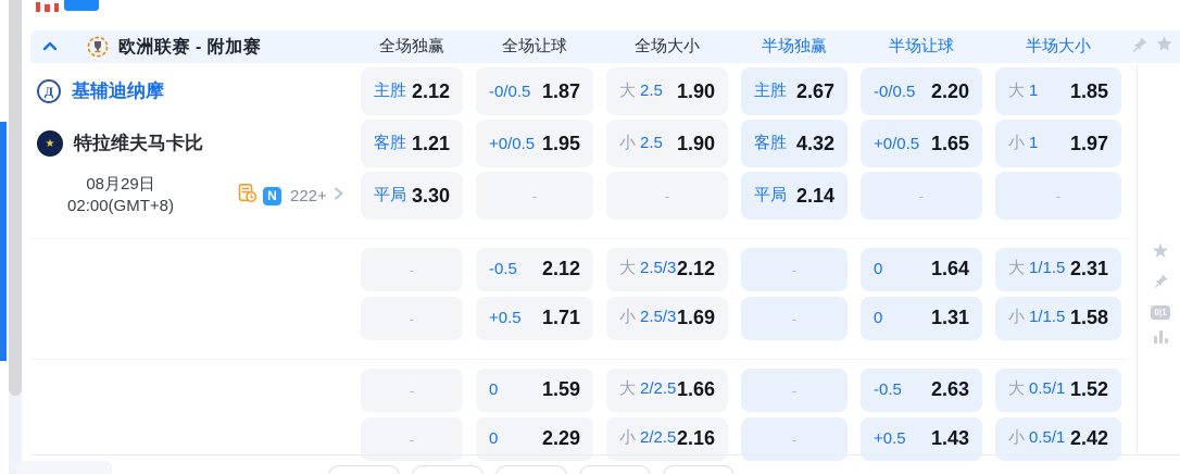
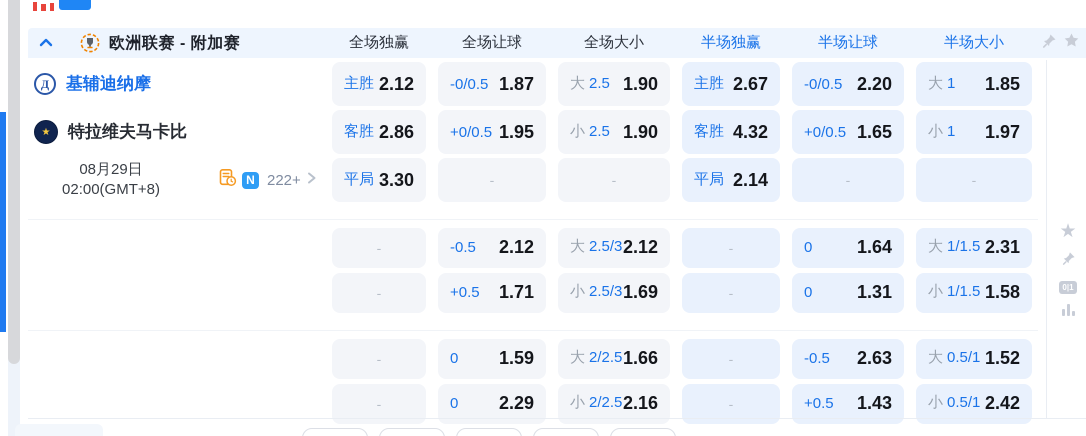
  欧洲联赛 - 附加赛
  全场独赢
  全场让球
  全场大小
  半场独赢
  半场让球
  半场大小
  Д
  基辅迪纳摩
  主胜
  2.12
  -0/0.5
  1.87
  大
  2.5
  1.90
  主胜
  2.67
  -0/0.5
  2.20
  大
  1
  1.85
  ★
  特拉维夫马卡比
  客胜
- 1.21
+ 2.86
  +0/0.5
  1.95
  小
  2.5
  1.90
  客胜
  4.32
  +0/0.5
  1.65
  小
  1
  1.97
  08月29日
  02:00(GMT+8)
  N
  222+
  平局
  3.30
  -
  -
  平局
  2.14
  -
  -
  -
  -0.5
  2.12
  大
  2.5/3
  2.12
  -
  0
  1.64
  大
  1/1.5
  2.31
  -
  +0.5
  1.71
  小
  2.5/3
  1.69
  -
  0
  1.31
  小
  1/1.5
  1.58
  -
  0
  1.59
  大
  2/2.5
  1.66
  -
  -0.5
  2.63
  大
  0.5/1
  1.52
  -
  0
  2.29
  小
  2/2.5
  2.16
  -
  +0.5
  1.43
  小
  0.5/1
  2.42
  ★
  0|1
